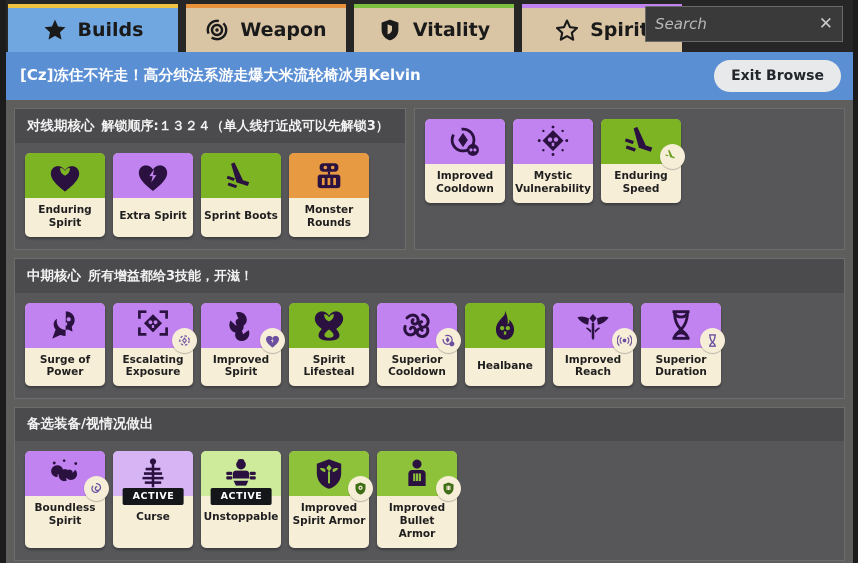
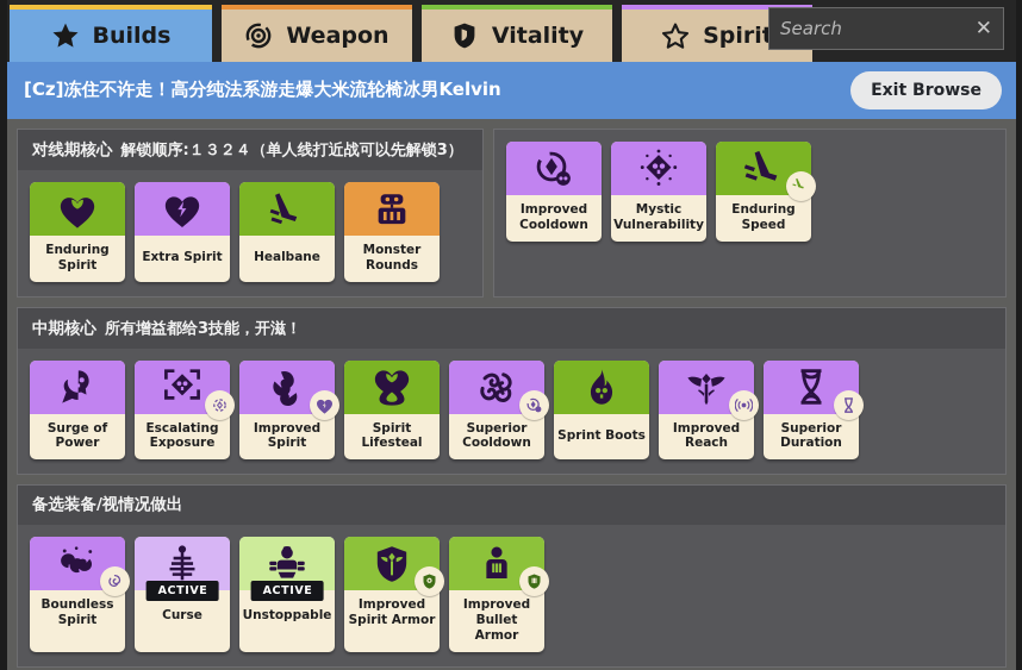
  Builds
  Weapon
  Vitality
  Spiri
  Search
  ✕
  [Cz]冻住不许走！高分纯法系游走爆大米流轮椅冰男Kelvin
  Exit Browse
  对线期核心
  解锁顺序:１３２４（单人线打近战可以先解锁3）
  Enduring
  Spirit
  Extra Spirit
- Sprint Boots
+ Healbane
  Monster
  Rounds
  Improved
  Cooldown
  Mystic
  Vulnerability
  Enduring
  Speed
  中期核心
  所有增益都给3技能，开滋！
  Surge of
  Power
  Escalating
  Exposure
  Improved
  Spirit
  Spirit
  Lifesteal
  Superior
  Cooldown
- Healbane
+ Sprint Boots
  Improved
  Reach
  Superior
  Duration
  备选装备/视情况做出
  Boundless
  Spirit
  ACTIVE
  Curse
  ACTIVE
  Unstoppable
  Improved
  Spirit Armor
  Improved
  Bullet Armor
